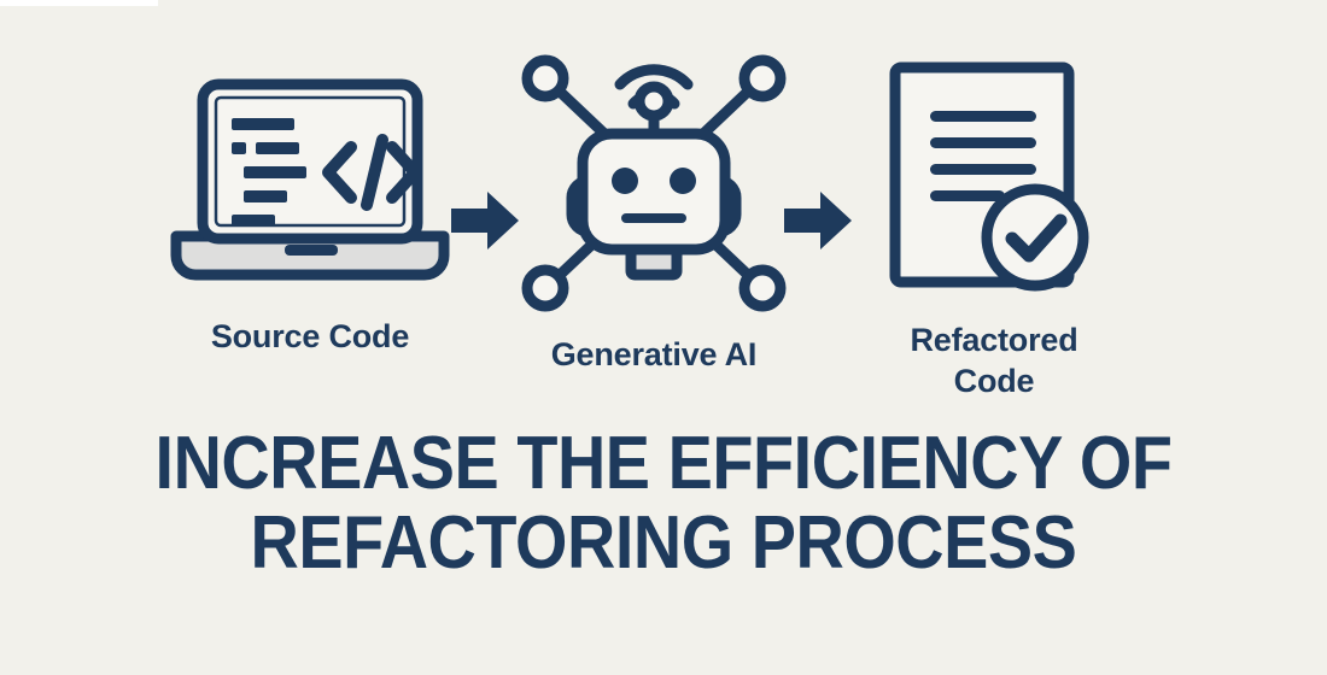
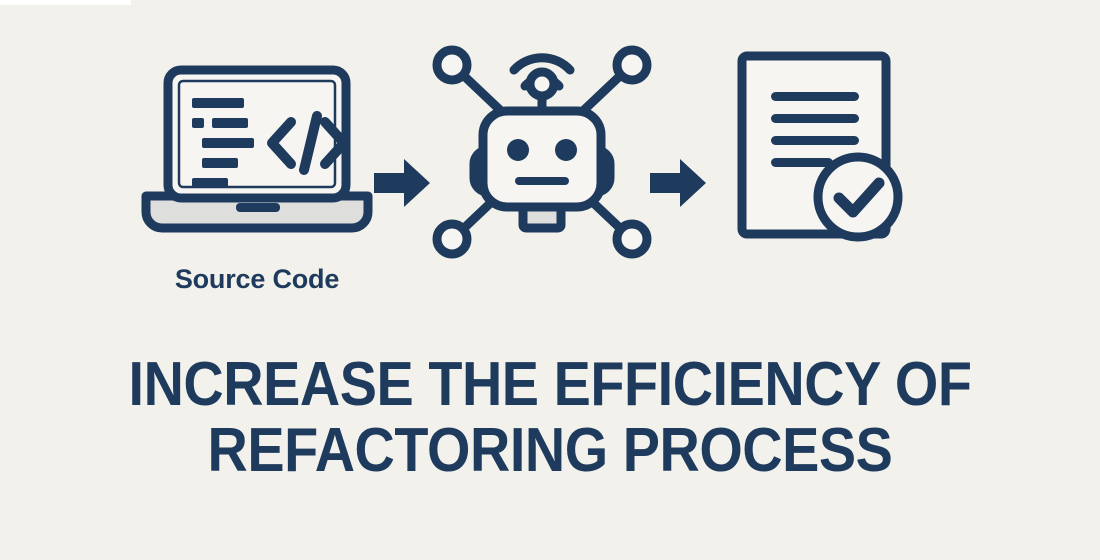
  Source Code
- Generative AI
- Refactored
- Code
  INCREASE THE EFFICIENCY OF
  REFACTORING PROCESS
